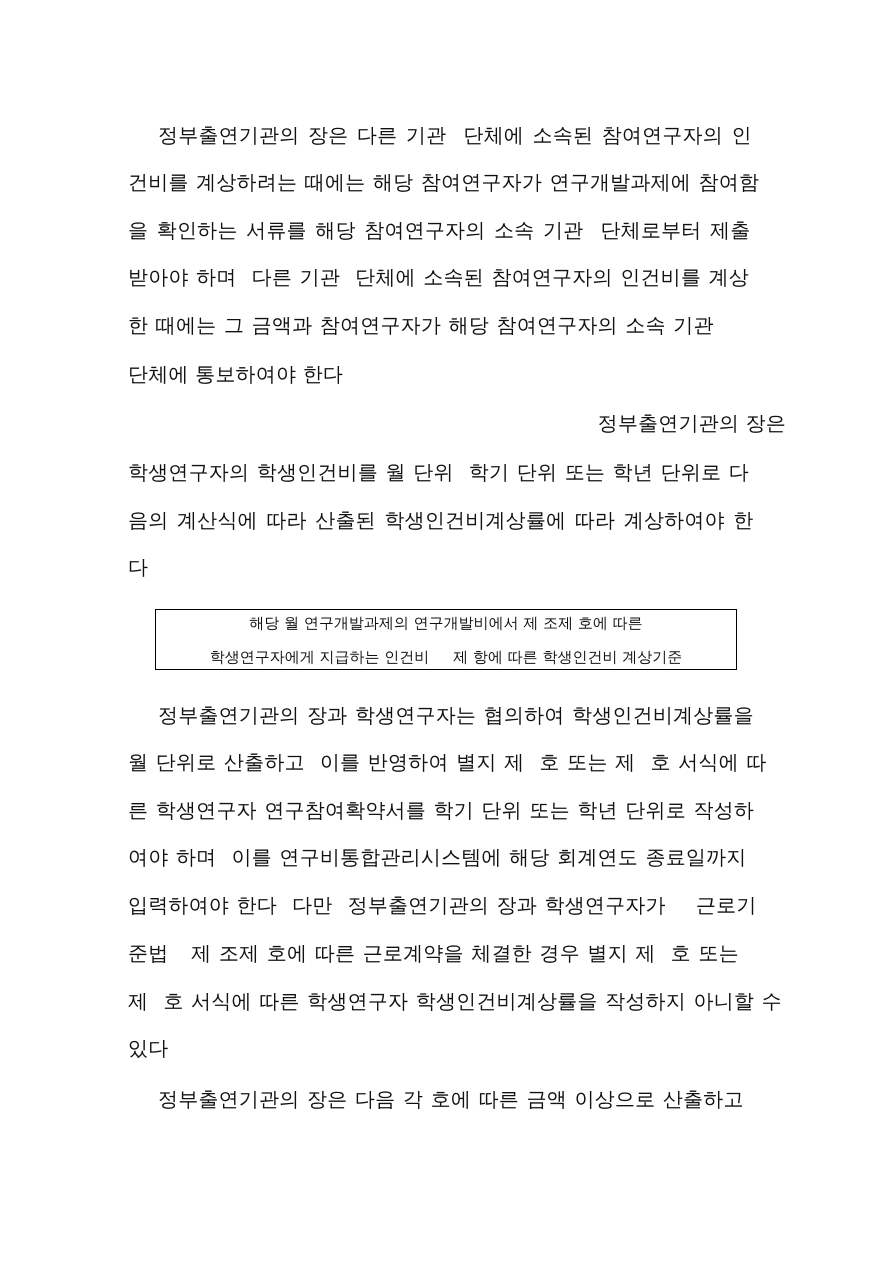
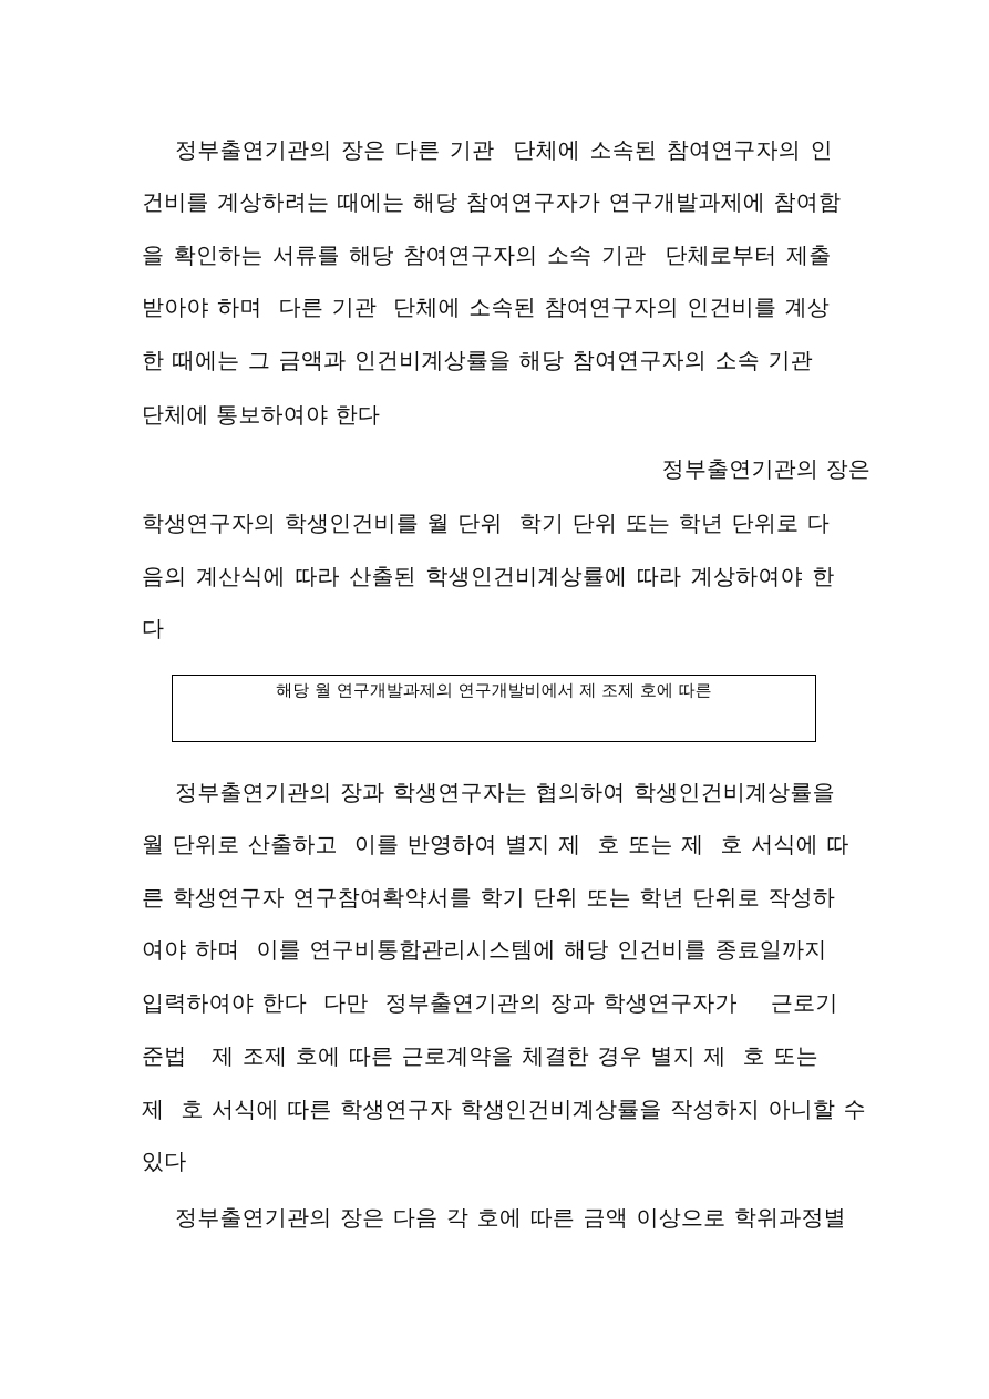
  정부출연기관의 장은 다른 기관 단체에 소속된 참여연구자의 인
  건비를 계상하려는 때에는 해당 참여연구자가 연구개발과제에 참여함
  을 확인하는 서류를 해당 참여연구자의 소속 기관 단체로부터 제출
  받아야 하며 다른 기관 단체에 소속된 참여연구자의 인건비를 계상
- 한 때에는 그 금액과 참여연구자가 해당 참여연구자의 소속 기관
+ 한 때에는 그 금액과 인건비계상률을 해당 참여연구자의 소속 기관
  단체에 통보하여야 한다
  정부출연기관의 장은
  학생연구자의 학생인건비를 월 단위 학기 단위 또는 학년 단위로 다
  음의 계산식에 따라 산출된 학생인건비계상률에 따라 계상하여야 한
  다
  해당 월 연구개발과제의 연구개발비에서 제 조제 호에 따른
- 학생연구자에게 지급하는 인건비 제 항에 따른 학생인건비 계상기준
  정부출연기관의 장과 학생연구자는 협의하여 학생인건비계상률을
  월 단위로 산출하고 이를 반영하여 별지 제 호 또는 제 호 서식에 따
  른 학생연구자 연구참여확약서를 학기 단위 또는 학년 단위로 작성하
- 여야 하며 이를 연구비통합관리시스템에 해당 회계연도 종료일까지
+ 여야 하며 이를 연구비통합관리시스템에 해당 인건비를 종료일까지
  입력하여야 한다 다만 정부출연기관의 장과 학생연구자가 근로기
  준법 제 조제 호에 따른 근로계약을 체결한 경우 별지 제 호 또는
  제 호 서식에 따른 학생연구자 학생인건비계상률을 작성하지 아니할 수
  있다
- 정부출연기관의 장은 다음 각 호에 따른 금액 이상으로 산출하고
+ 정부출연기관의 장은 다음 각 호에 따른 금액 이상으로 학위과정별
